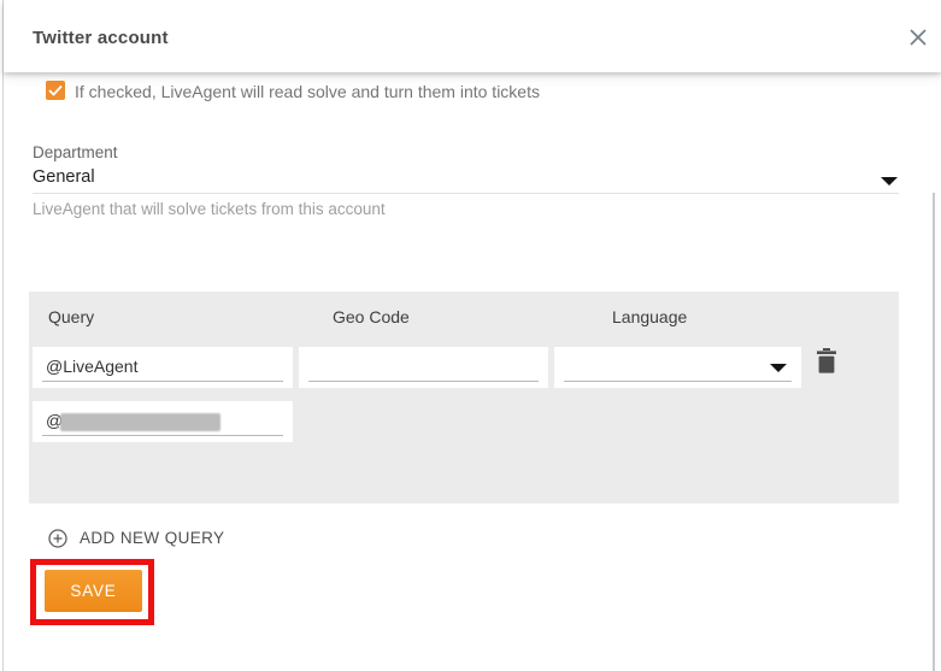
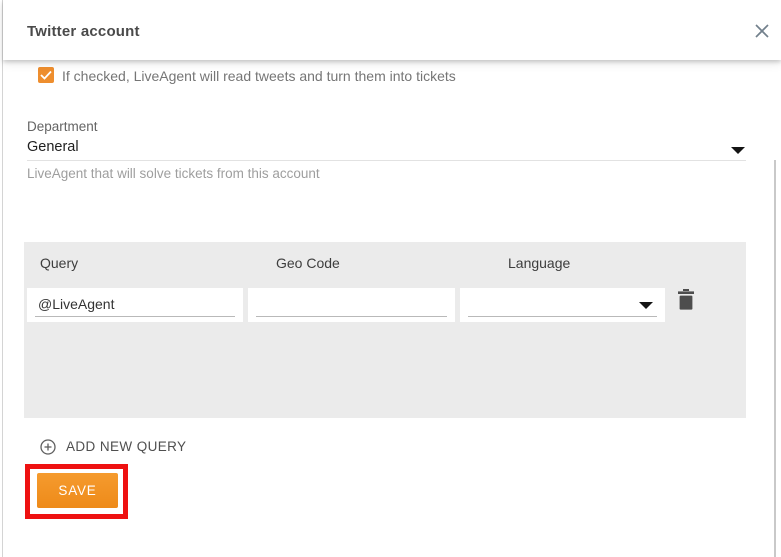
  Twitter account
- If checked, LiveAgent will read solve and turn them into tickets
+ If checked, LiveAgent will read tweets and turn them into tickets
  Department
  General
  LiveAgent that will solve tickets from this account
  Query
  Geo Code
  Language
  @LiveAgent
- @
  ADD NEW QUERY
  SAVE
